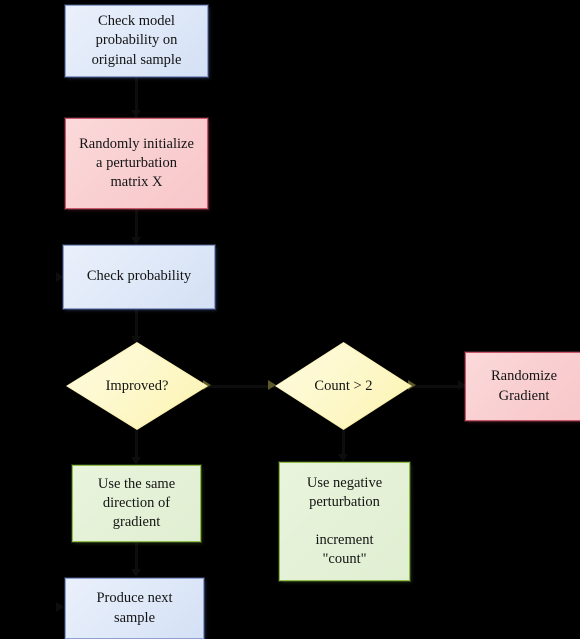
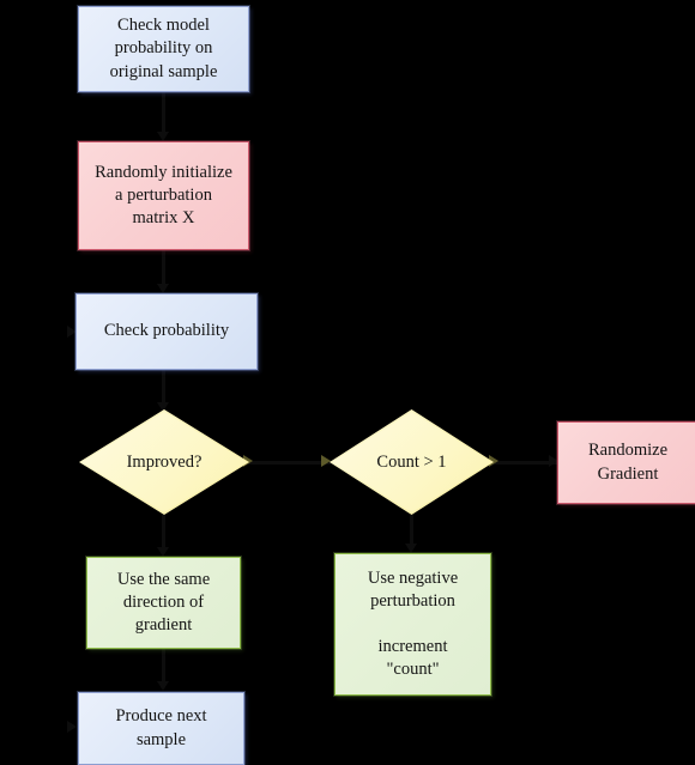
  Check model
  probability on
  original sample
  Randomly initialize
  a perturbation
  matrix X
  Check probability
  Improved?
- Count > 2
+ Count > 1
  Randomize
  Gradient
  Use the same
  direction of
  gradient
  Use negative
  perturbation
  increment
  "count"
  Produce next
  sample
